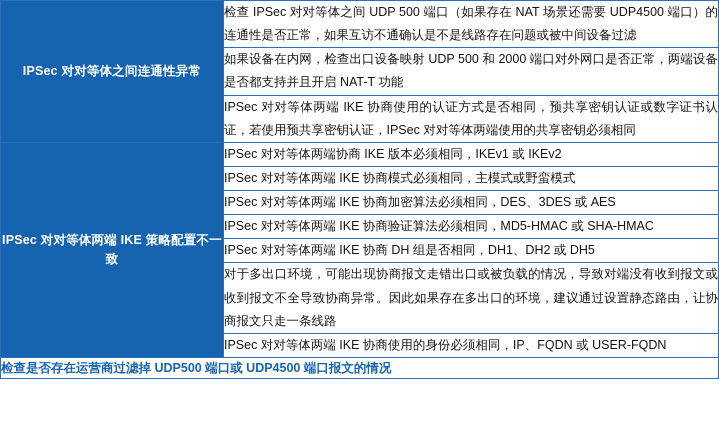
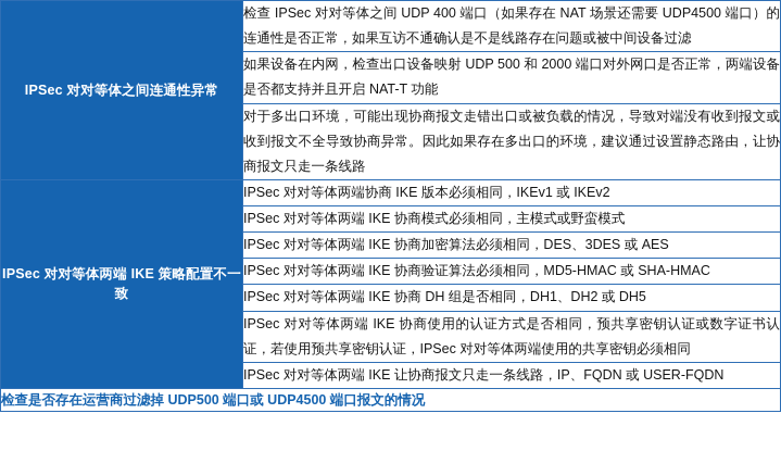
- IPSec 对对等体之间连通性异常	检查 IPSec 对对等体之间 UDP 500 端口（如果存在 NAT 场景还需要 UDP4500 端口）的连通性是否正常，如果互访不通确认是不是线路存在问题或被中间设备过滤
+ IPSec 对对等体之间连通性异常	检查 IPSec 对对等体之间 UDP 400 端口（如果存在 NAT 场景还需要 UDP4500 端口）的连通性是否正常，如果互访不通确认是不是线路存在问题或被中间设备过滤
  如果设备在内网，检查出口设备映射 UDP 500 和 2000 端口对外网口是否正常，两端设备是否都支持并且开启 NAT-T 功能
- IPSec 对对等体两端 IKE 协商使用的认证方式是否相同，预共享密钥认证或数字证书认证，若使用预共享密钥认证，IPSec 对对等体两端使用的共享密钥必须相同
+ 对于多出口环境，可能出现协商报文走错出口或被负载的情况，导致对端没有收到报文或收到报文不全导致协商异常。因此如果存在多出口的环境，建议通过设置静态路由，让协商报文只走一条线路
  IPSec 对对等体两端 IKE 策略配置不一致	IPSec 对对等体两端协商 IKE 版本必须相同，IKEv1 或 IKEv2
  IPSec 对对等体两端 IKE 协商模式必须相同，主模式或野蛮模式
  IPSec 对对等体两端 IKE 协商加密算法必须相同，DES、3DES 或 AES
  IPSec 对对等体两端 IKE 协商验证算法必须相同，MD5-HMAC 或 SHA-HMAC
  IPSec 对对等体两端 IKE 协商 DH 组是否相同，DH1、DH2 或 DH5
- 对于多出口环境，可能出现协商报文走错出口或被负载的情况，导致对端没有收到报文或收到报文不全导致协商异常。因此如果存在多出口的环境，建议通过设置静态路由，让协商报文只走一条线路
+ IPSec 对对等体两端 IKE 协商使用的认证方式是否相同，预共享密钥认证或数字证书认证，若使用预共享密钥认证，IPSec 对对等体两端使用的共享密钥必须相同
- IPSec 对对等体两端 IKE 协商使用的身份必须相同，IP、FQDN 或 USER-FQDN
+ IPSec 对对等体两端 IKE 让协商报文只走一条线路，IP、FQDN 或 USER-FQDN
  检查是否存在运营商过滤掉 UDP500 端口或 UDP4500 端口报文的情况
